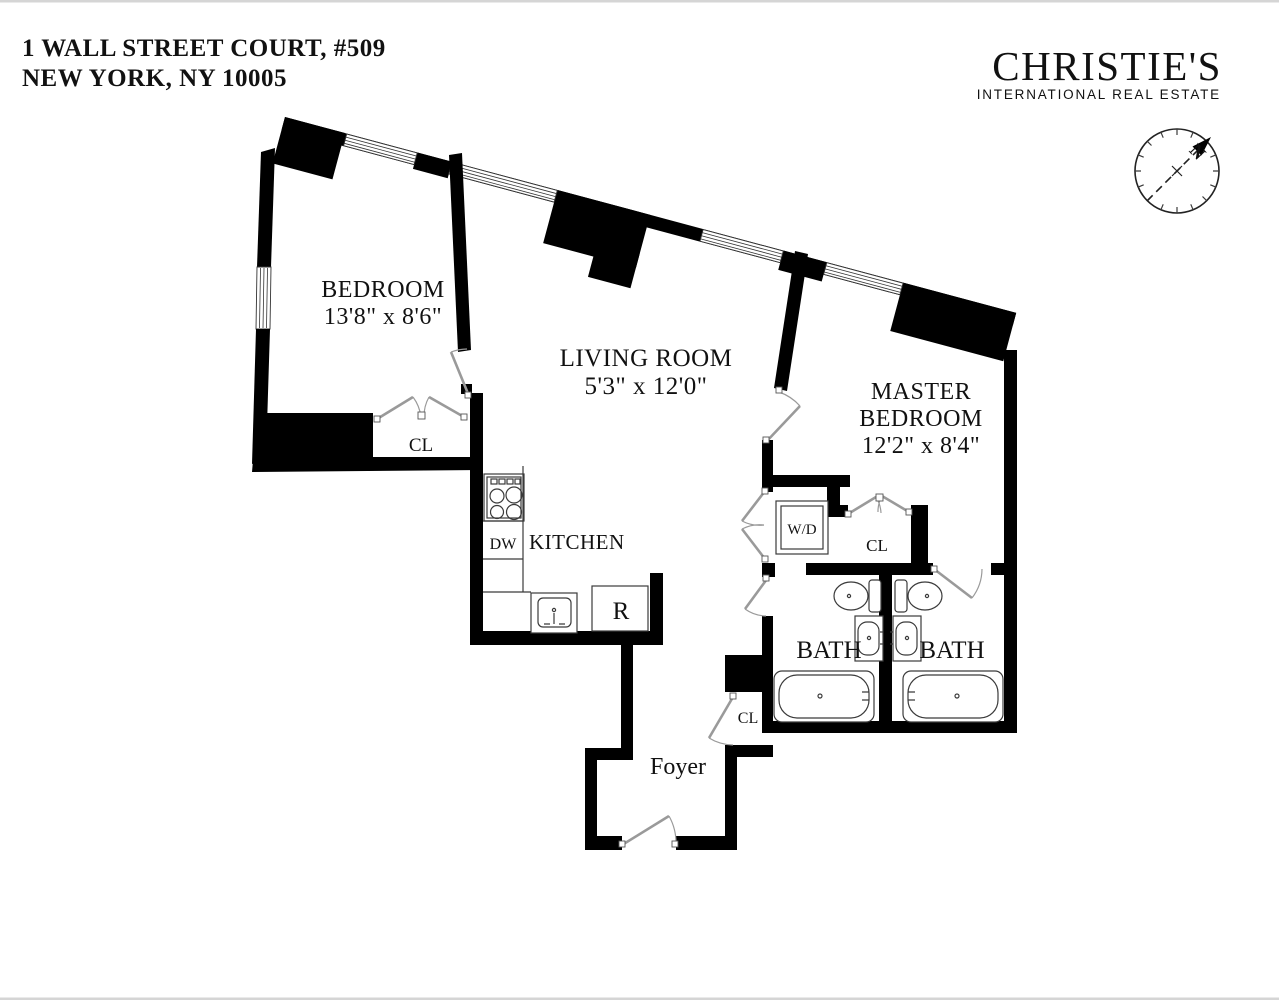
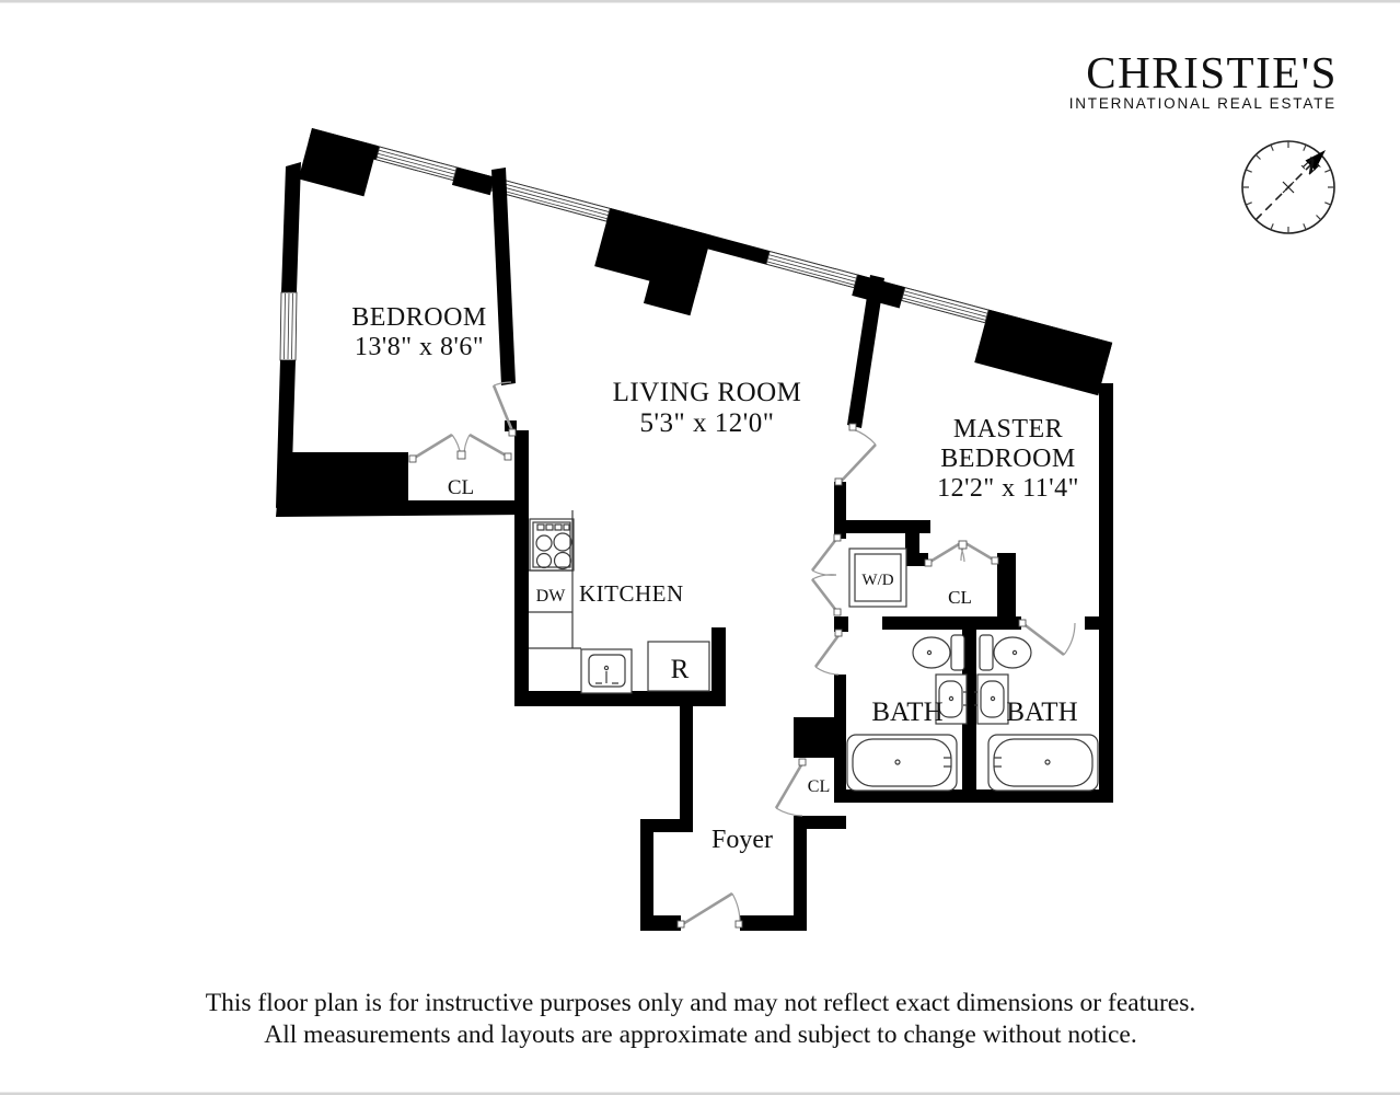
- 1 WALL STREET COURT, #509
- NEW YORK, NY 10005
  CHRISTIE'S
  INTERNATIONAL REAL ESTATE
  BEDROOM
  13'8" x 8'6"
  LIVING ROOM
  5'3" x 12'0"
  MASTER
  BEDROOM
- 12'2" x 8'4"
+ 12'2" x 11'4"
  KITCHEN
  DW
  R
  W/D
  CL
  CL
  CL
  BATH
  BATH
  Foyer
+ This floor plan is for instructive purposes only and may not reflect exact dimensions or features.
+ All measurements and layouts are approximate and subject to change without notice.
